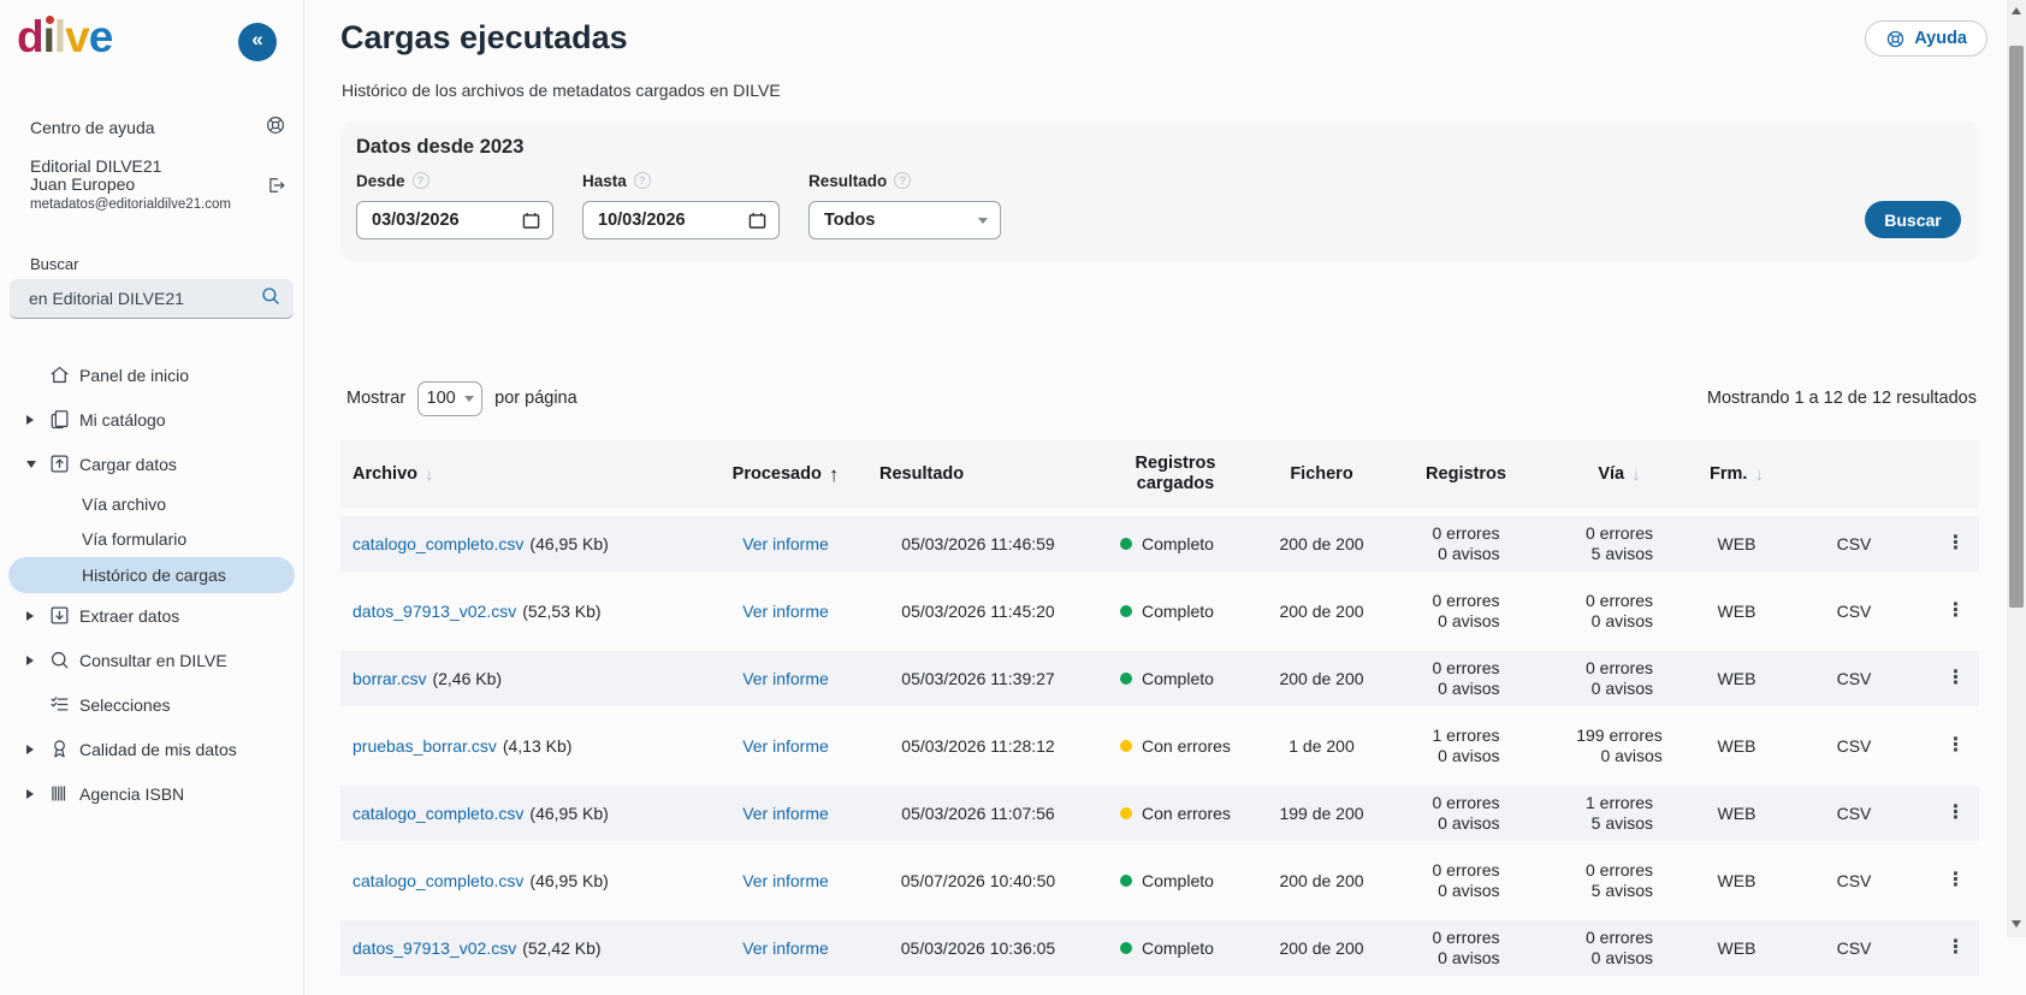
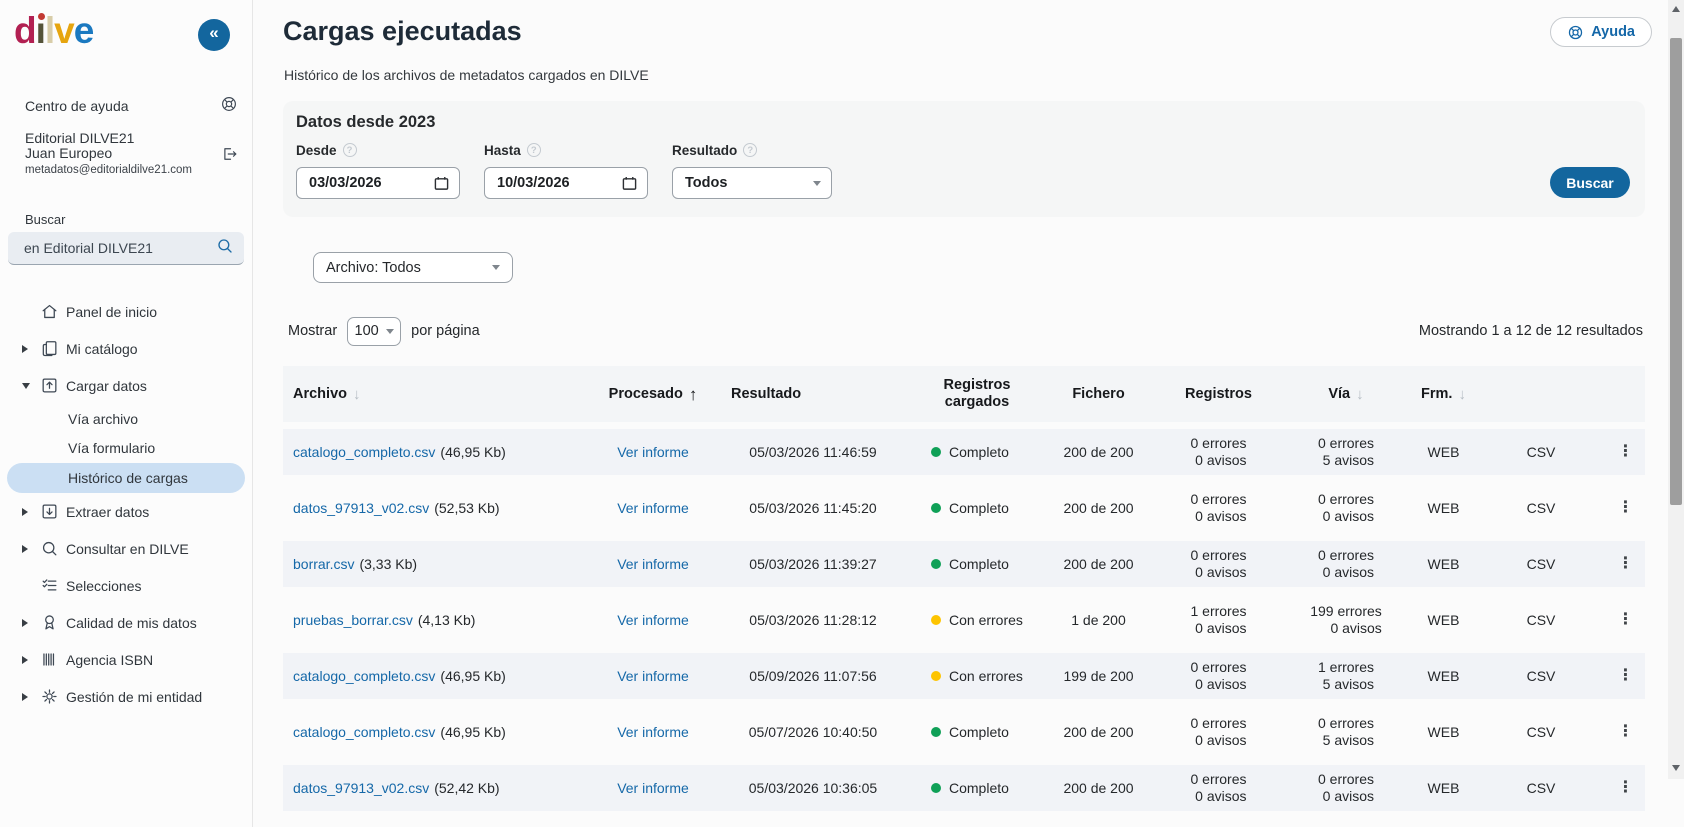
  dılve
  Centro de ayuda
  Editorial DILVE21
  Juan Europeo
  metadatos@editorialdilve21.com
  Buscar
  en Editorial DILVE21
  Panel de inicio
  Mi catálogo
  Cargar datos
  Vía archivo
  Vía formulario
  Histórico de cargas
  Extraer datos
  Consultar en DILVE
  Selecciones
  Calidad de mis datos
  Agencia ISBN
+ Gestión de mi entidad
  Cargas ejecutadas
  Histórico de los archivos de metadatos cargados en DILVE
  Ayuda
  Datos desde 2023
  Desde
  03/03/2026
  Hasta
  10/03/2026
  Resultado
  Todos
  Buscar
+ Archivo: Todos
  Mostrar
  100
  por página
  Mostrando 1 a 12 de 12 resultados
  Archivo
  Procesado
  Resultado
  Registros cargados
  Fichero
  Registros
  Vía
  Frm.
  catalogo_completo.csv
  (46,95 Kb)
  Ver informe
  05/03/2026 11:46:59
  Completo
  200 de 200
  0 errores
  0 avisos
  0 errores
  5 avisos
  WEB
  CSV
  datos_97913_v02.csv
  (52,53 Kb)
  Ver informe
  05/03/2026 11:45:20
  Completo
  200 de 200
  0 errores
  0 avisos
  0 errores
  0 avisos
  WEB
  CSV
  borrar.csv
- (2,46 Kb)
+ (3,33 Kb)
  Ver informe
  05/03/2026 11:39:27
  Completo
  200 de 200
  0 errores
  0 avisos
  0 errores
  0 avisos
  WEB
  CSV
  pruebas_borrar.csv
  (4,13 Kb)
  Ver informe
  05/03/2026 11:28:12
  Con errores
  1 de 200
  1 errores
  0 avisos
  199 errores
  0 avisos
  WEB
  CSV
  catalogo_completo.csv
  (46,95 Kb)
  Ver informe
- 05/03/2026 11:07:56
+ 05/09/2026 11:07:56
  Con errores
  199 de 200
  0 errores
  0 avisos
  1 errores
  5 avisos
  WEB
  CSV
  catalogo_completo.csv
  (46,95 Kb)
  Ver informe
  05/07/2026 10:40:50
  Completo
  200 de 200
  0 errores
  0 avisos
  0 errores
  5 avisos
  WEB
  CSV
  datos_97913_v02.csv
  (52,42 Kb)
  Ver informe
  05/03/2026 10:36:05
  Completo
  200 de 200
  0 errores
  0 avisos
  0 errores
  0 avisos
  WEB
  CSV
